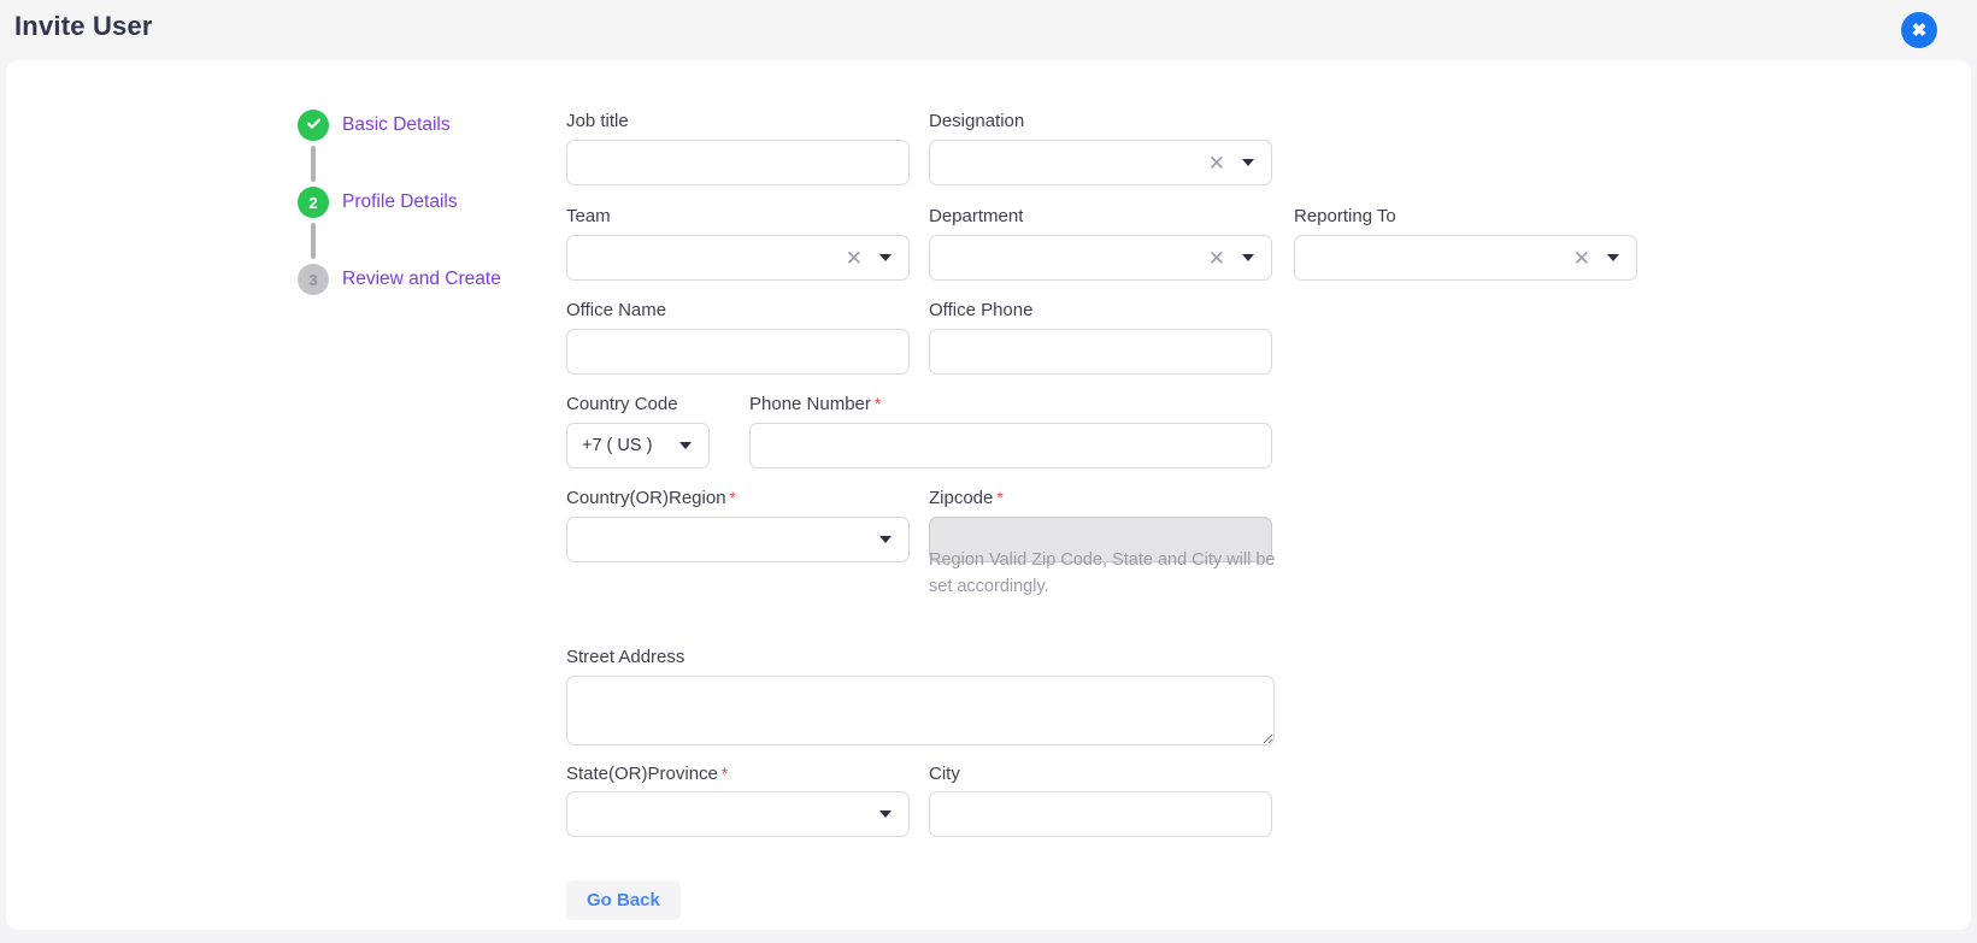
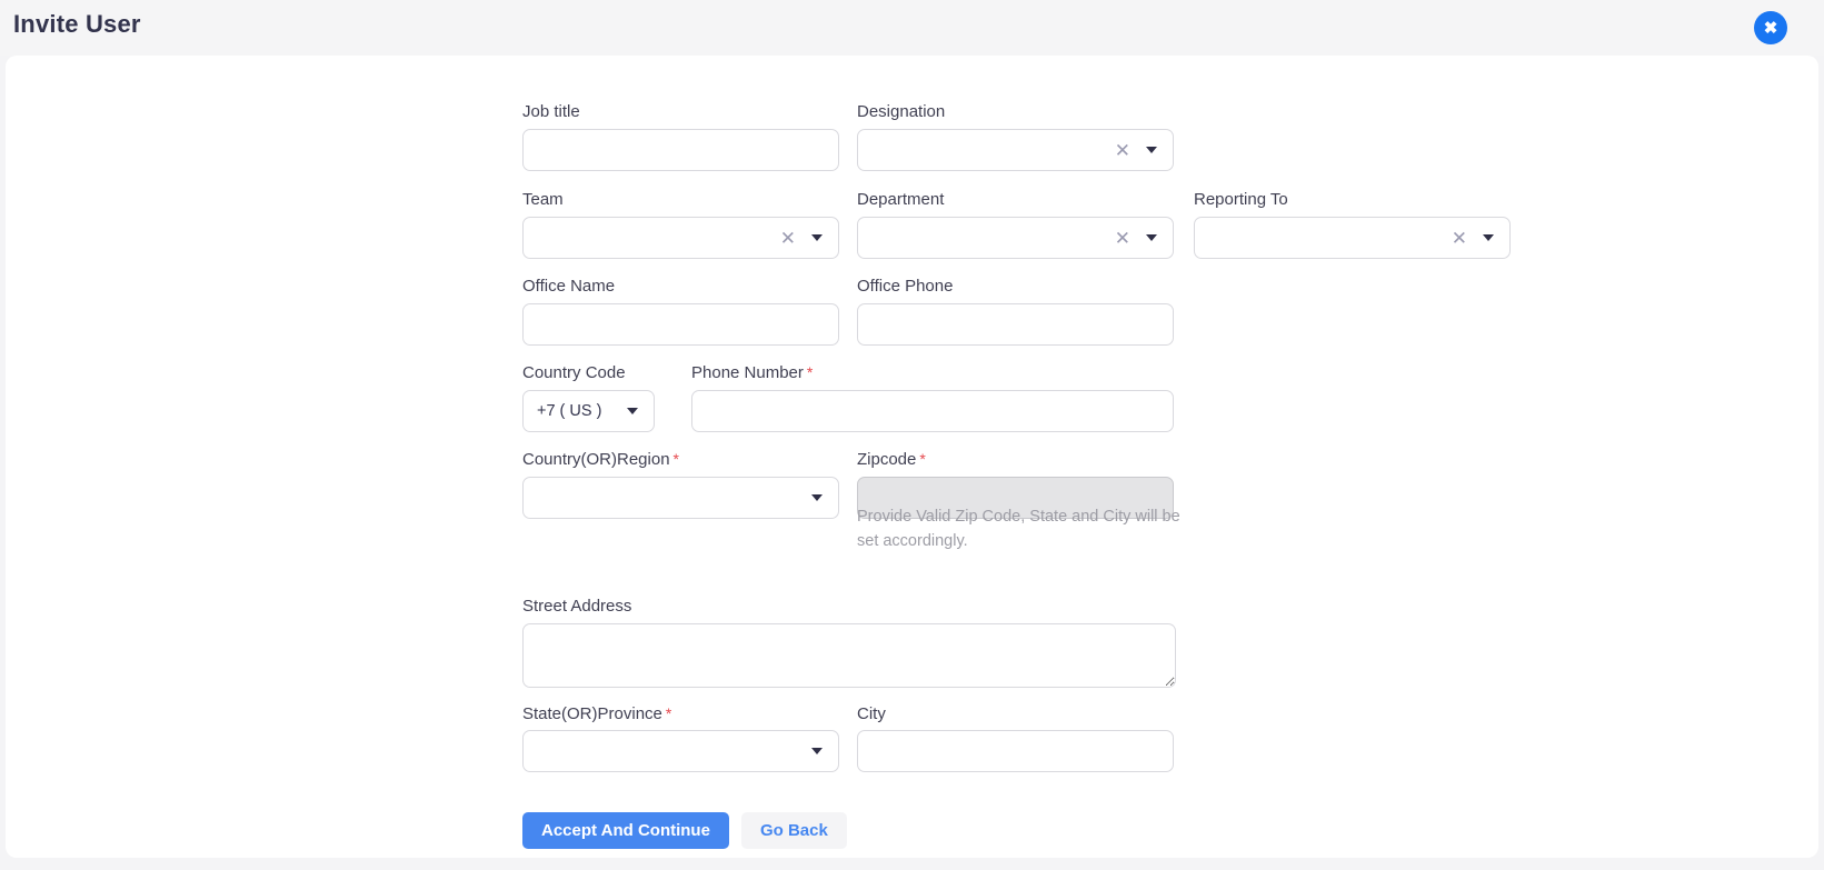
  Invite User
  ✖
- Basic Details
- 2
- Profile Details
- 3
- Review and Create
  Job title
  Designation
  ✕
  Team
  ✕
  Department
  ✕
  Reporting To
  ✕
  Office Name
  Office Phone
  Country Code
  +7 ( US )
  Phone Number *
  Country(OR)Region *
  Zipcode *
- Region Valid Zip Code, State and City will be set accordingly.
+ Provide Valid Zip Code, State and City will be set accordingly.
  Street Address
  State(OR)Province *
  City
+ Accept And Continue
  Go Back
